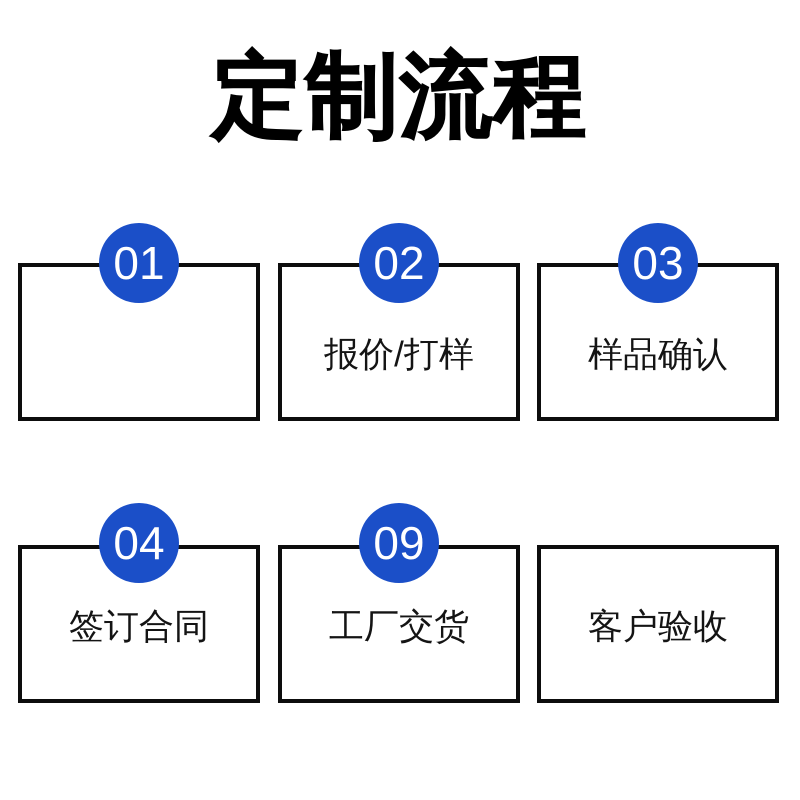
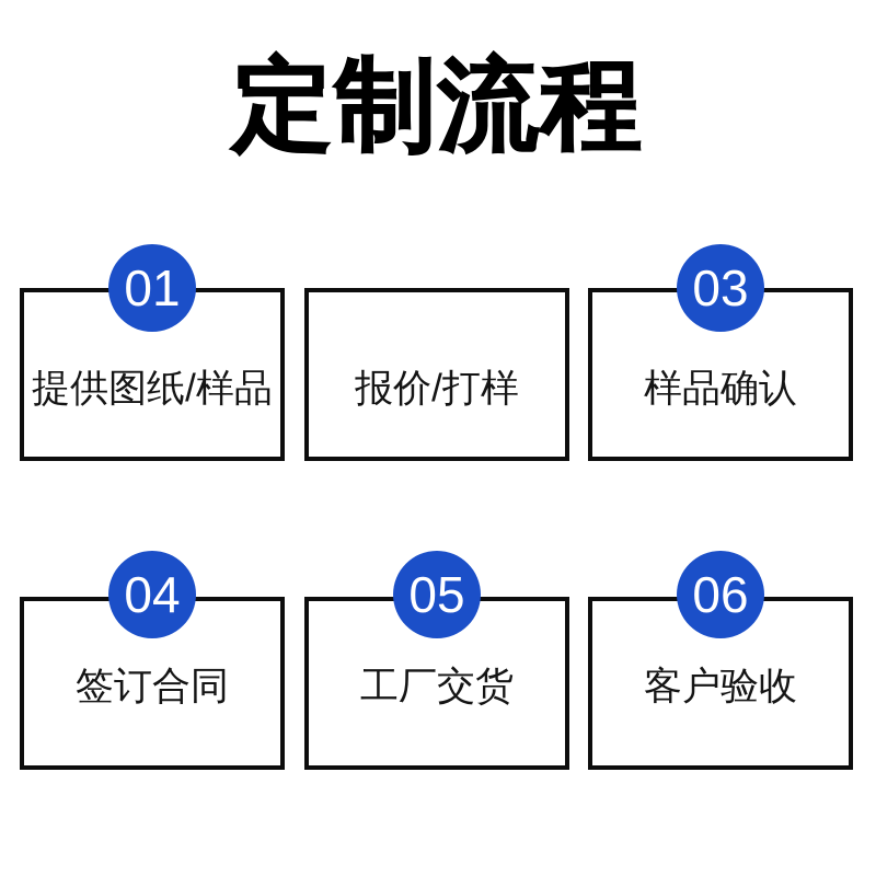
  定制流程
+ 提供图纸/样品
  01
  报价/打样
- 02
  样品确认
  03
  签订合同
  04
  工厂交货
- 09
+ 05
  客户验收
+ 06
